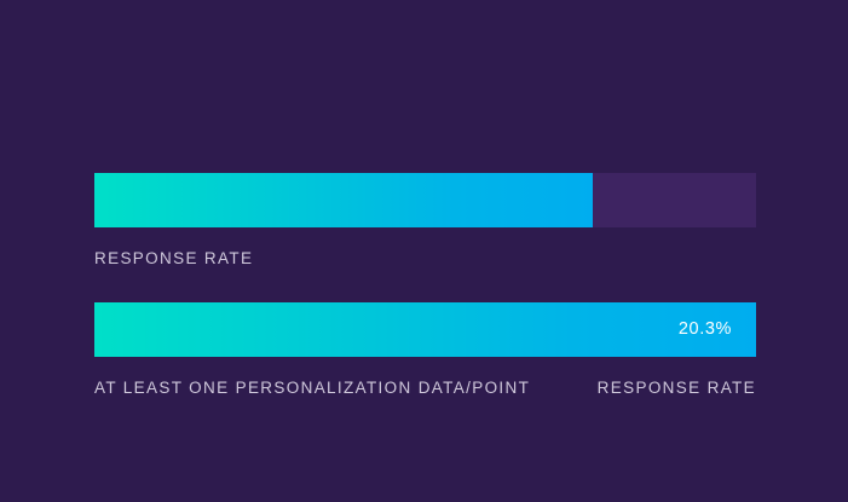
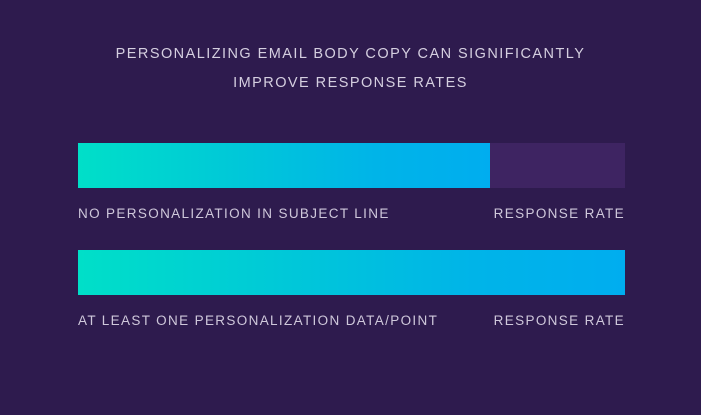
+ PERSONALIZING EMAIL BODY COPY CAN SIGNIFICANTLY
+ IMPROVE RESPONSE RATES
+ NO PERSONALIZATION IN SUBJECT LINE
  RESPONSE RATE
- 20.3%
  AT LEAST ONE PERSONALIZATION DATA/POINT
  RESPONSE RATE
